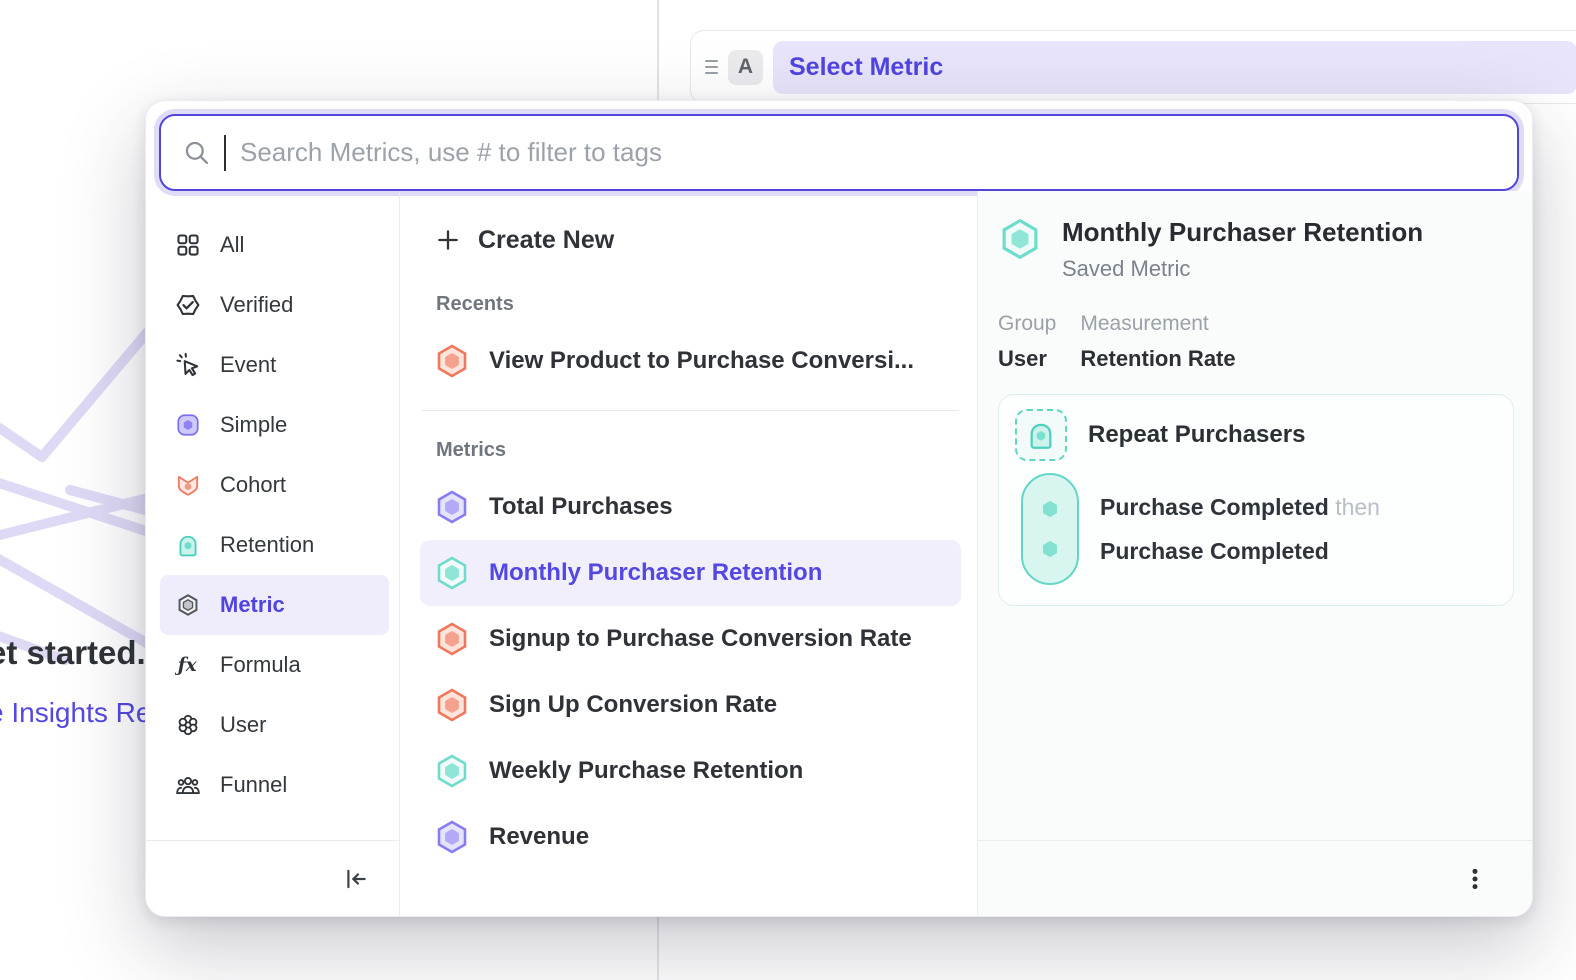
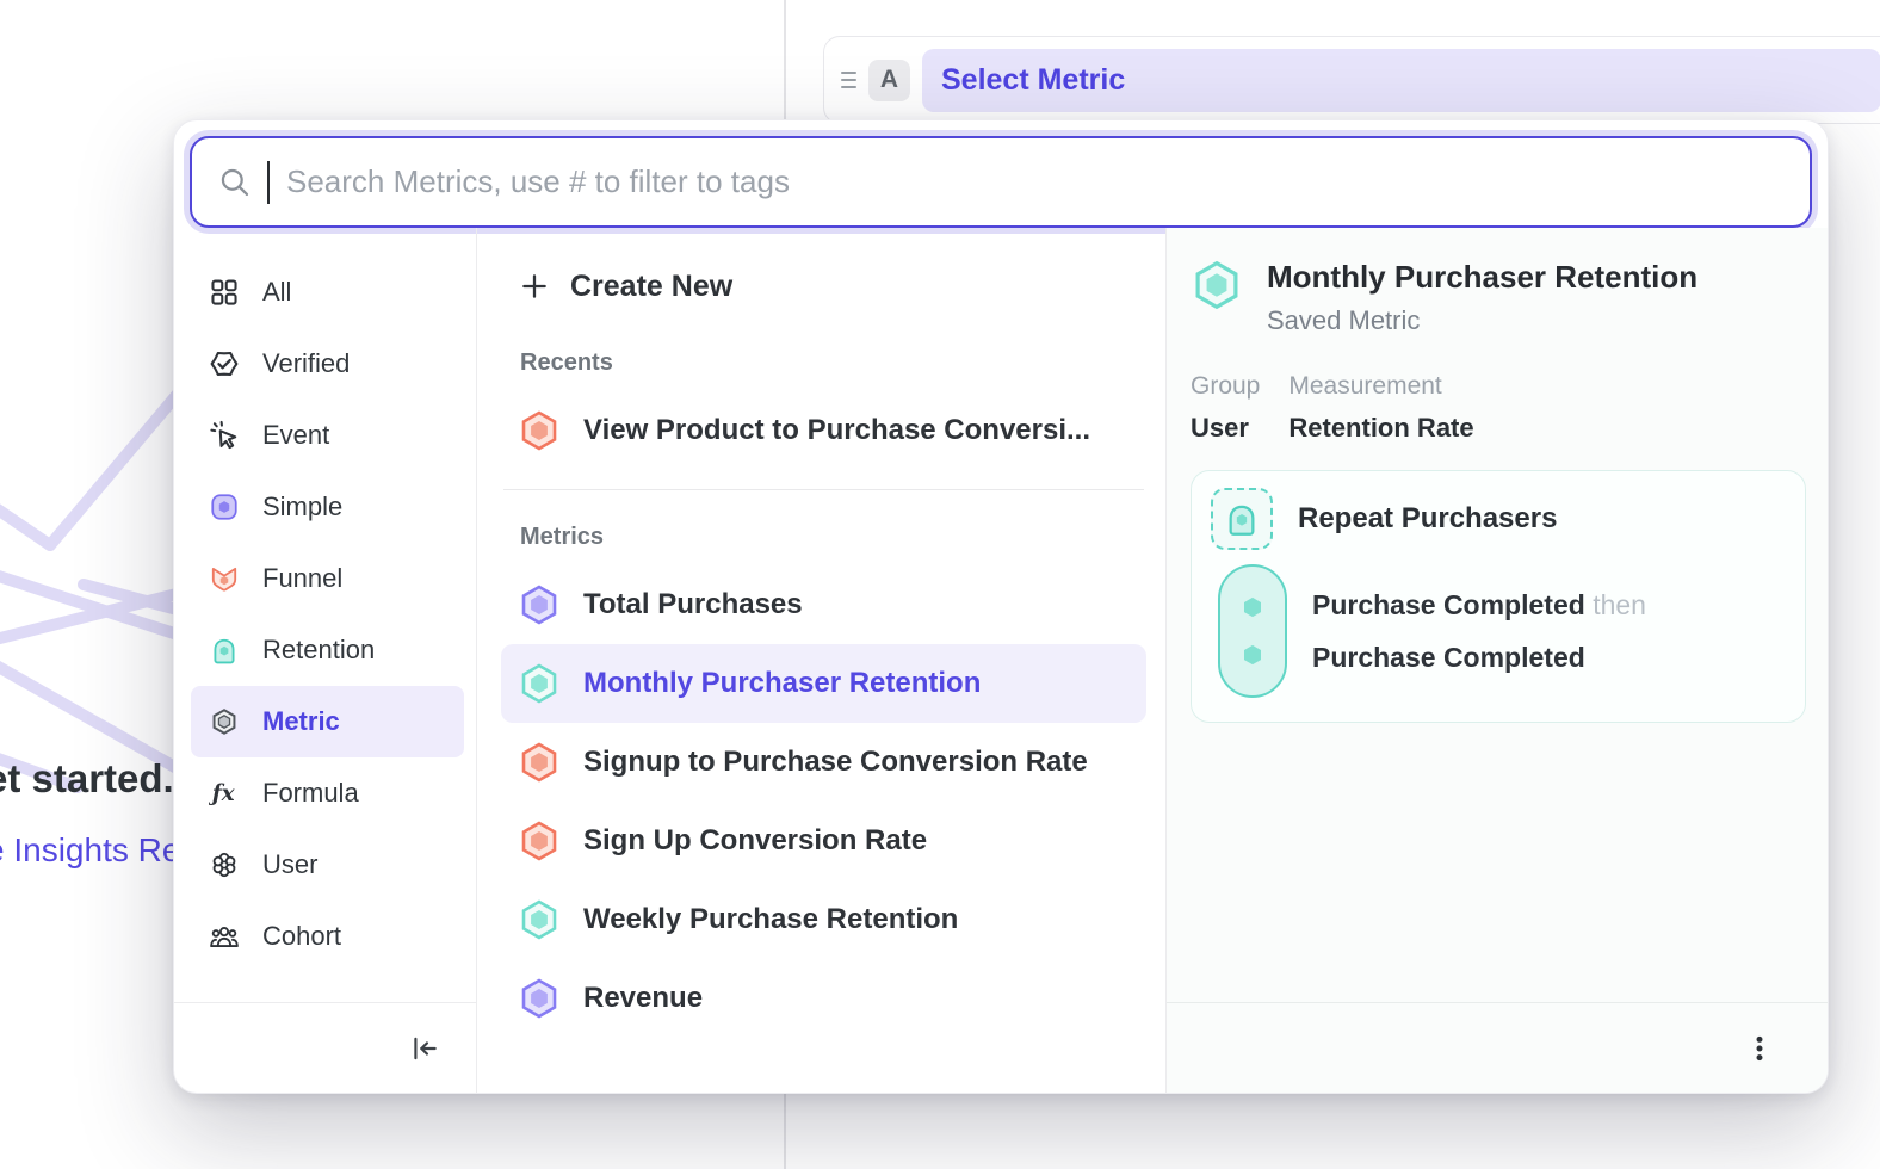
  t started.
  Insights Re
  A
  Select Metric
  Search Metrics, use # to filter to tags
  All
  Verified
  Event
  Simple
- Cohort
+ Funnel
  Retention
  Metric
  ƒx
  Formula
  User
- Funnel
+ Cohort
  Create New
  Recents
  View Product to Purchase Conversi...
  Metrics
  Total Purchases
  Monthly Purchaser Retention
  Signup to Purchase Conversion Rate
  Sign Up Conversion Rate
  Weekly Purchase Retention
  Revenue
  Monthly Purchaser Retention
  Saved Metric
  Group
  User
  Measurement
  Retention Rate
  Repeat Purchasers
  Purchase Completed then
  Purchase Completed
